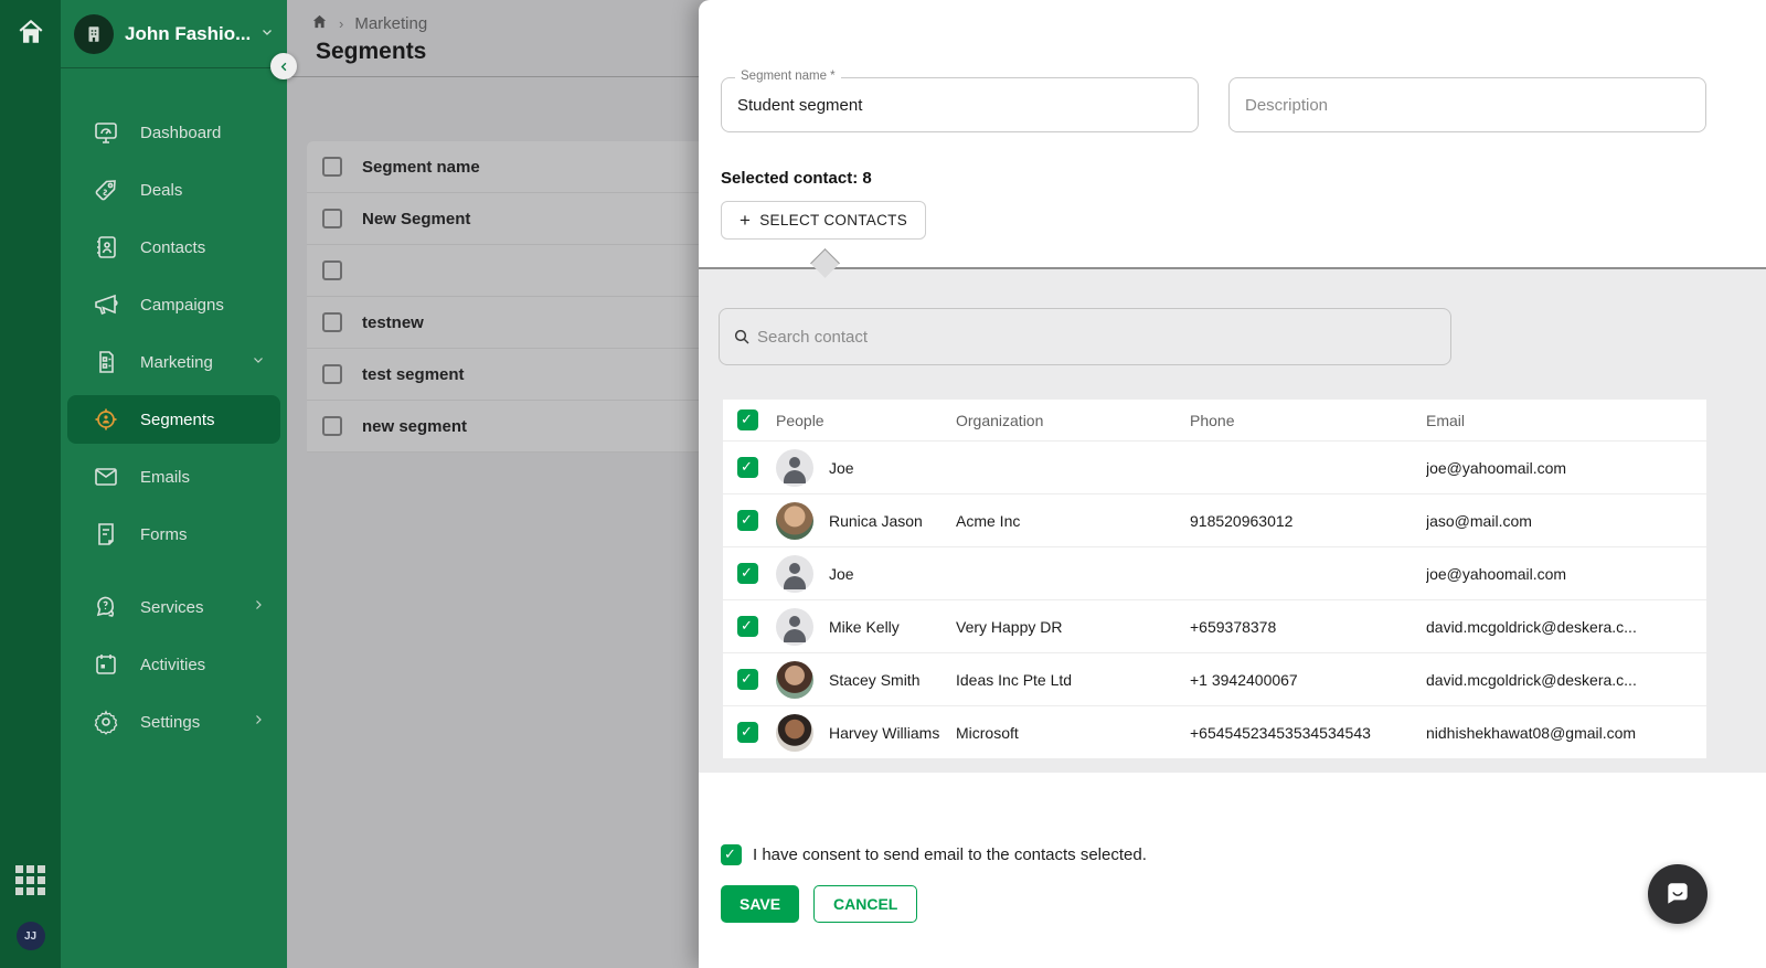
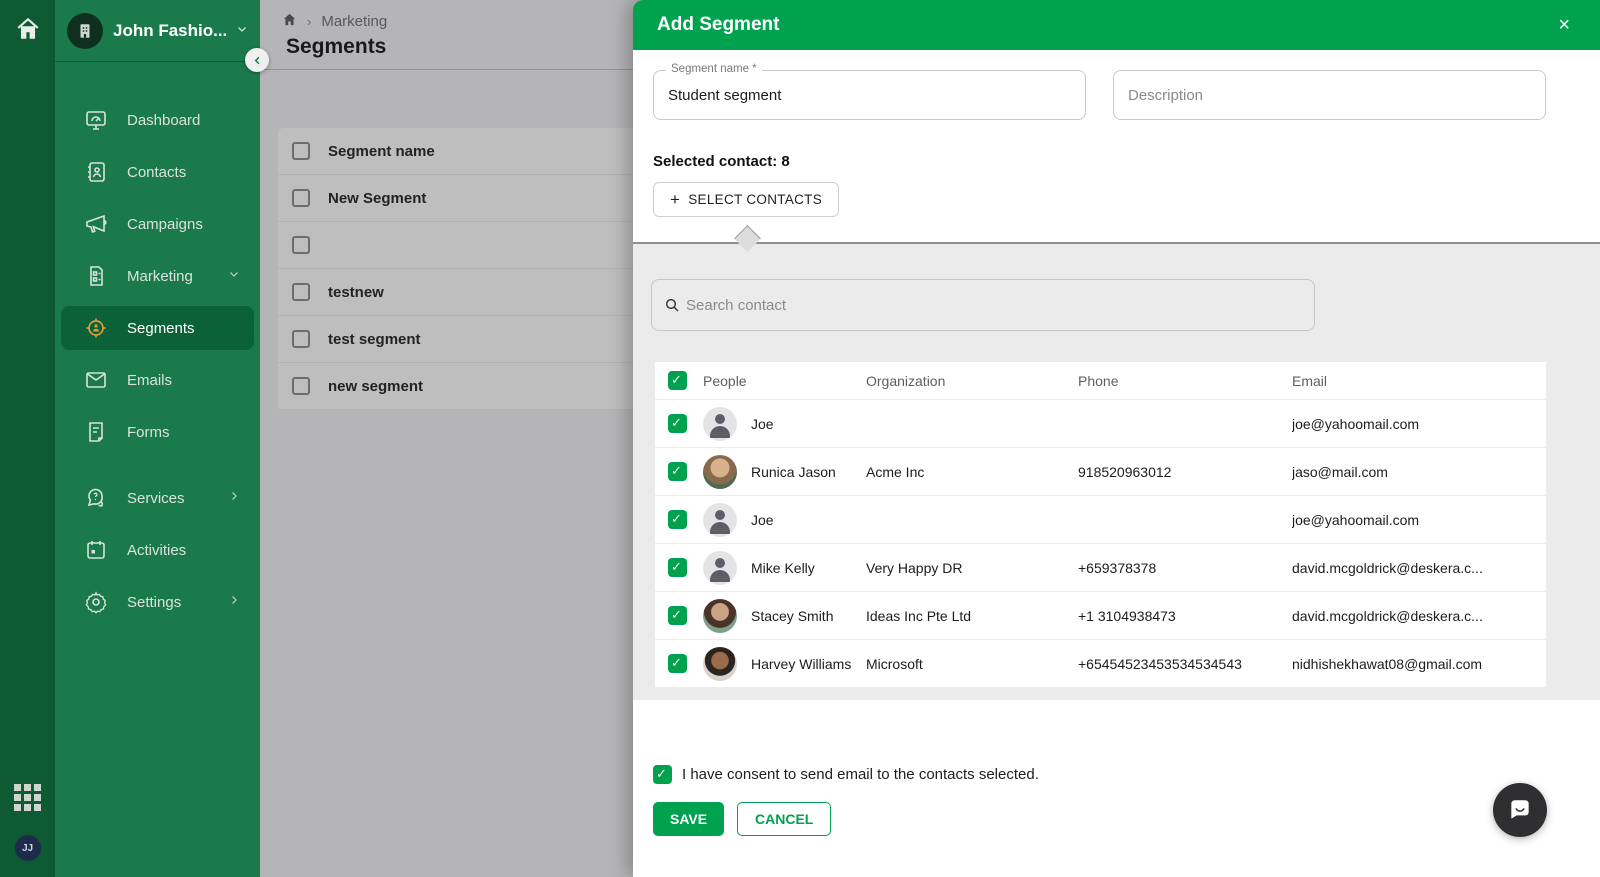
  JJ
  John Fashio...
  Dashboard
- Deals
  Contacts
  Campaigns
  Marketing
  Segments
  Emails
  Forms
  Services
  Activities
  Settings
  ›
  Marketing
  Segments
  Segment name
  New Segment
  testnew
  test segment
  new segment
+ Add Segment
+ ×
  Segment name *
  Student segment
  Description
  Selected contact: 8
  +
  SELECT CONTACTS
  Search contact
  People
  Organization
  Phone
  Email
  Joe
  joe@yahoomail.com
  Runica Jason
  Acme Inc
  918520963012
  jaso@mail.com
  Joe
  joe@yahoomail.com
  Mike Kelly
  Very Happy DR
  +659378378
  david.mcgoldrick@deskera.c...
  Stacey Smith
  Ideas Inc Pte Ltd
- +1 3942400067
+ +1 3104938473
  david.mcgoldrick@deskera.c...
  Harvey Williams
  Microsoft
  +65454523453534534543
  nidhishekhawat08@gmail.com
  I have consent to send email to the contacts selected.
  SAVE
  CANCEL
